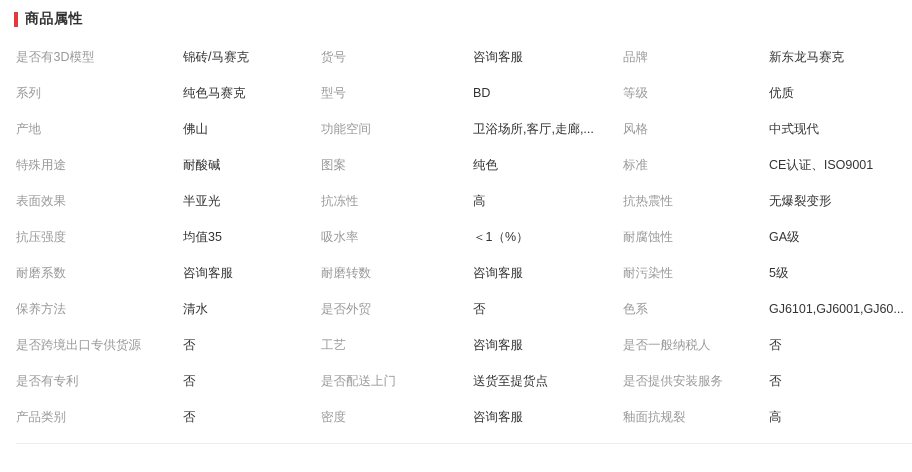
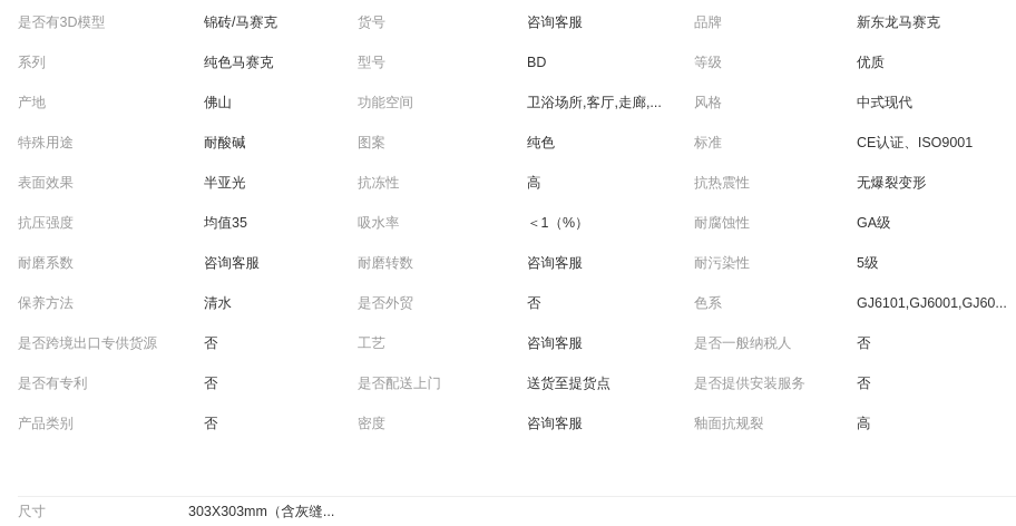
- 商品属性
  是否有3D模型	锦砖/马赛克	货号	咨询客服	品牌	新东龙马赛克
  系列	纯色马赛克	型号	BD	等级	优质
  产地	佛山	功能空间	卫浴场所,客厅,走廊,...	风格	中式现代
  特殊用途	耐酸碱	图案	纯色	标准	CE认证、ISO9001
  表面效果	半亚光	抗冻性	高	抗热震性	无爆裂变形
  抗压强度	均值35	吸水率	＜1（%）	耐腐蚀性	GA级
  耐磨系数	咨询客服	耐磨转数	咨询客服	耐污染性	5级
  保养方法	清水	是否外贸	否	色系	GJ6101,GJ6001,GJ60...
  是否跨境出口专供货源	否	工艺	咨询客服	是否一般纳税人	否
  是否有专利	否	是否配送上门	送货至提货点	是否提供安装服务	否
  产品类别	否	密度	咨询客服	釉面抗规裂	高
+ 尺寸
+ 303X303mm（含灰缝...
